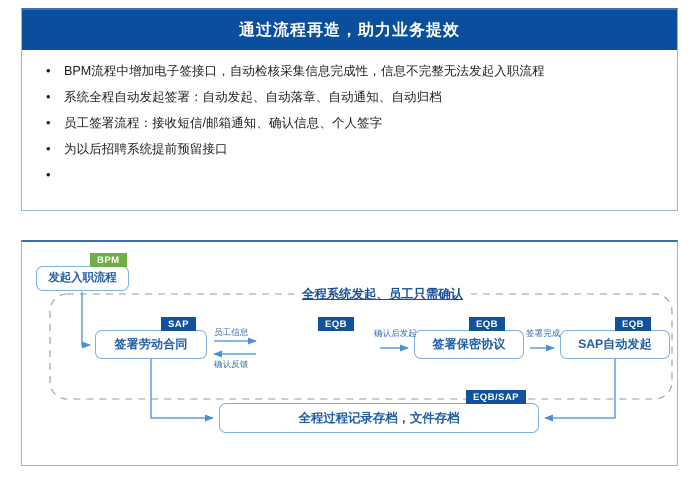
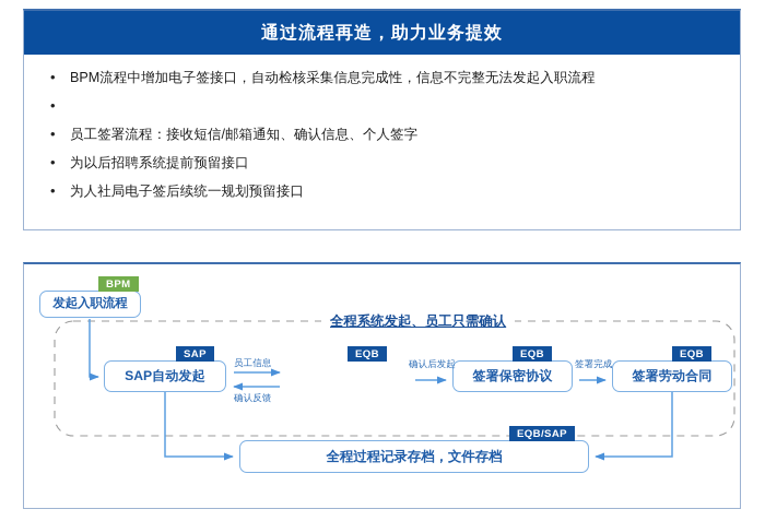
  通过流程再造，助力业务提效
  •
  BPM流程中增加电子签接口，自动检核采集信息完成性，信息不完整无法发起入职流程
  •
- 系统全程自动发起签署：自动发起、自动落章、自动通知、自动归档
  •
  员工签署流程：接收短信/邮箱通知、确认信息、个人签字
  •
  为以后招聘系统提前预留接口
  •
+ 为人社局电子签后续统一规划预留接口
  全程系统发起、员工只需确认
  BPM
  发起入职流程
  SAP
- 签署劳动合同
+ SAP自动发起
  EQB
  EQB
  签署保密协议
  EQB
- SAP自动发起
+ 签署劳动合同
  EQB/SAP
  全程过程记录存档，文件存档
  员工信息
  确认反馈
  确认后发起
  签署完成
